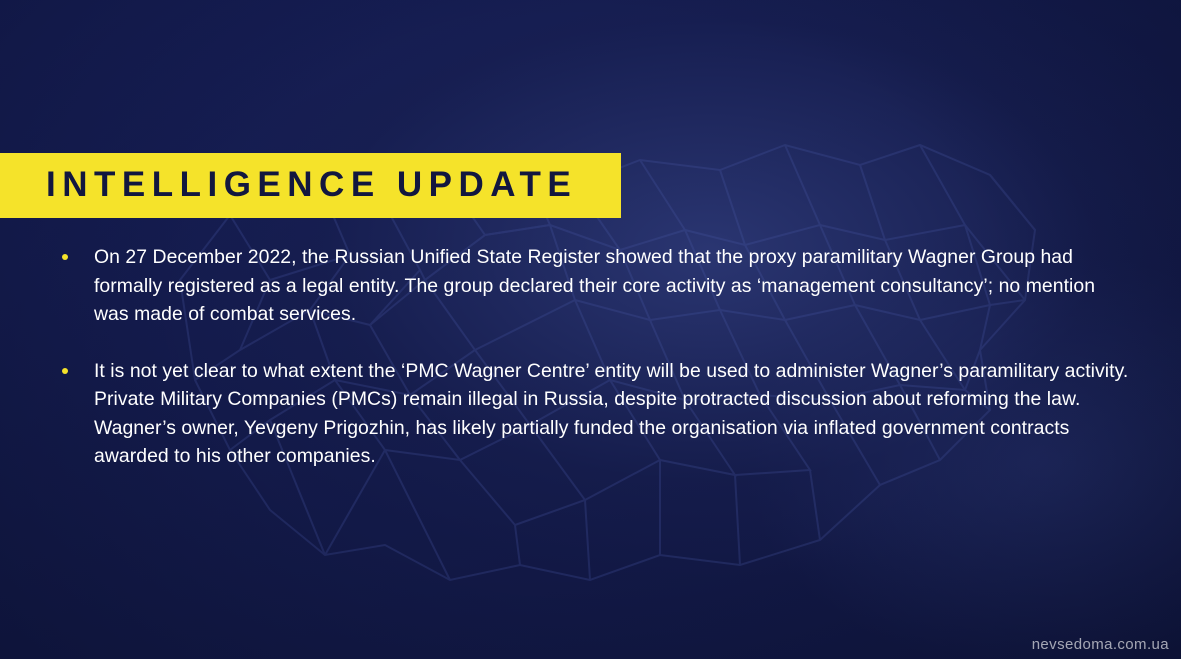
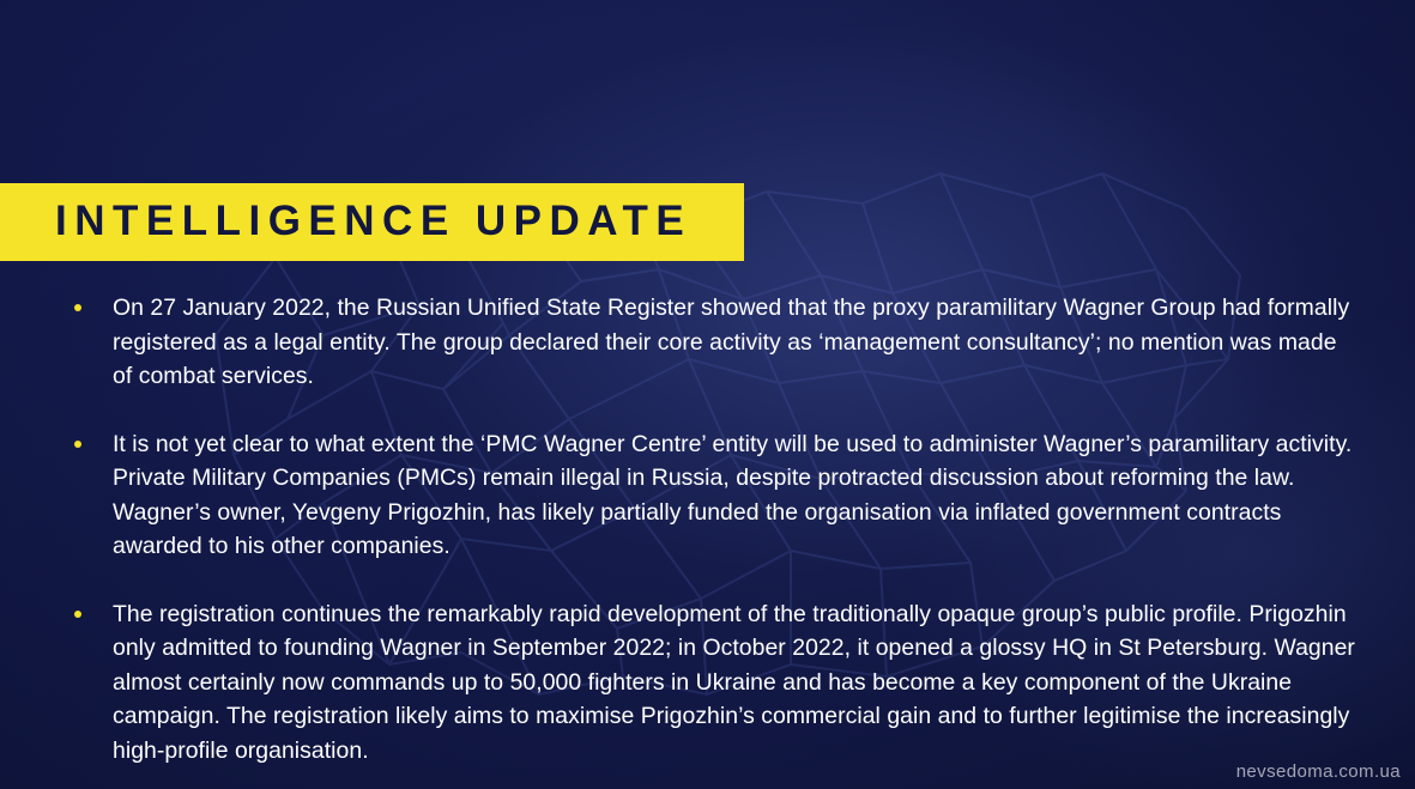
  INTELLIGENCE UPDATE
- On 27 December 2022, the Russian Unified State Register showed that the proxy paramilitary Wagner Group had formally registered as a legal entity. The group declared their core activity as ‘management consultancy’; no mention was made of combat services.
+ On 27 January 2022, the Russian Unified State Register showed that the proxy paramilitary Wagner Group had formally registered as a legal entity. The group declared their core activity as ‘management consultancy’; no mention was made of combat services.
  It is not yet clear to what extent the ‘PMC Wagner Centre’ entity will be used to administer Wagner’s paramilitary activity. Private Military Companies (PMCs) remain illegal in Russia, despite protracted discussion about reforming the law. Wagner’s owner, Yevgeny Prigozhin, has likely partially funded the organisation via inflated government contracts awarded to his other companies.
+ The registration continues the remarkably rapid development of the traditionally opaque group’s public profile. Prigozhin only admitted to founding Wagner in September 2022; in October 2022, it opened a glossy HQ in St Petersburg. Wagner almost certainly now commands up to 50,000 fighters in Ukraine and has become a key component of the Ukraine campaign. The registration likely aims to maximise Prigozhin’s commercial gain and to further legitimise the increasingly high-profile organisation.
  nevsedoma.com.ua
